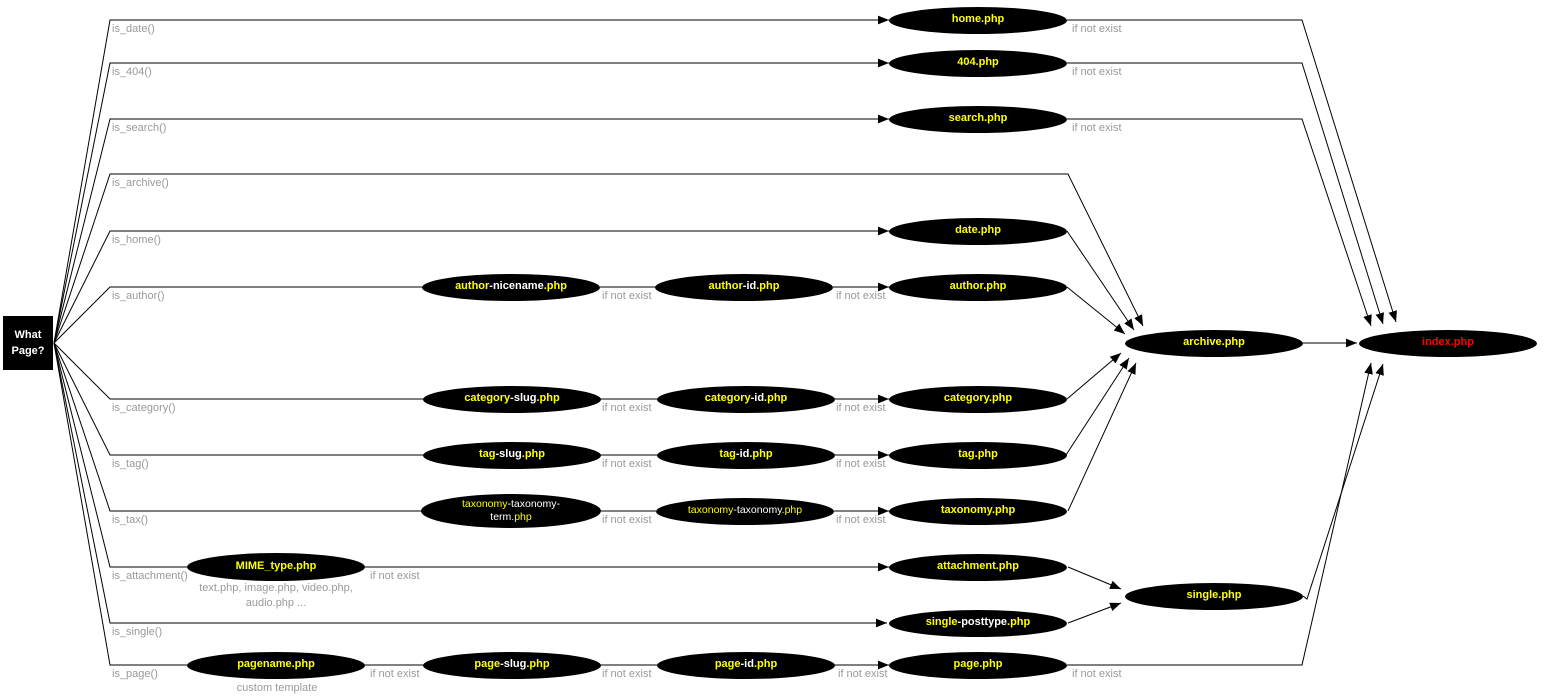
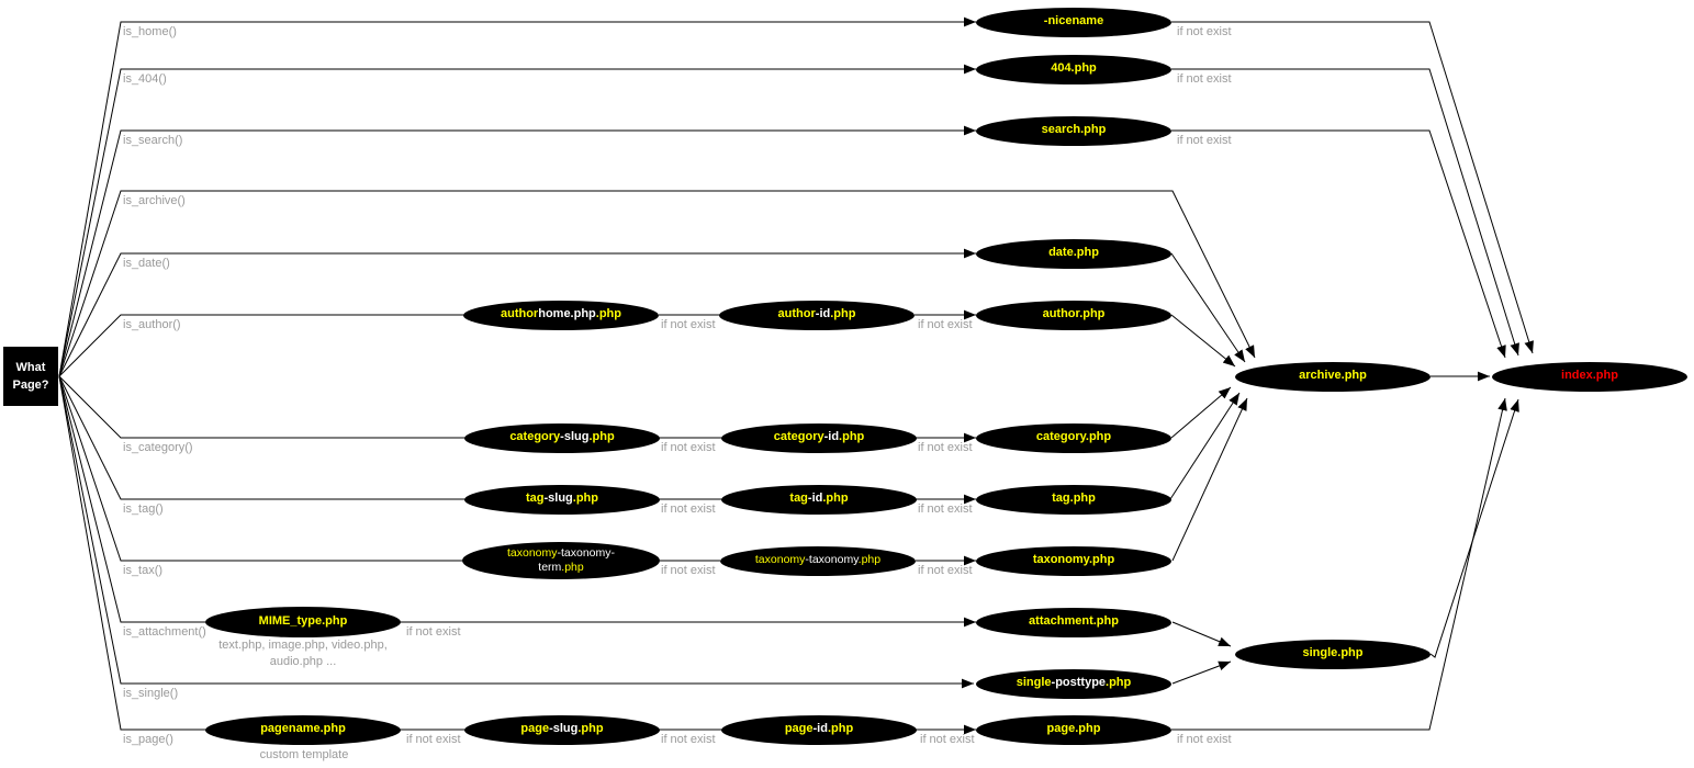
  What
  Page?
- home.php
+ -nicename
  404.php
  search.php
  date.php
- author-nicename.php
+ authorhome.php.php
  author-id.php
  author.php
  category-slug.php
  category-id.php
  category.php
  tag-slug.php
  tag-id.php
  tag.php
  taxonomy-taxonomy-
  term.php
  taxonomy-taxonomy.php
  taxonomy.php
  MIME_type.php
  attachment.php
  single-posttype.php
  single.php
  pagename.php
  page-slug.php
  page-id.php
  page.php
  archive.php
  index.php
- is_date()
+ is_home()
  is_404()
  is_search()
  is_archive()
- is_home()
+ is_date()
  is_author()
  is_category()
  is_tag()
  is_tax()
  is_attachment()
  is_single()
  is_page()
  if not exist
  if not exist
  if not exist
  if not exist
  if not exist
  if not exist
  if not exist
  if not exist
  if not exist
  if not exist
  if not exist
  if not exist
  if not exist
  if not exist
  if not exist
  if not exist
  text.php, image.php, video.php,
  audio.php ...
  custom template
